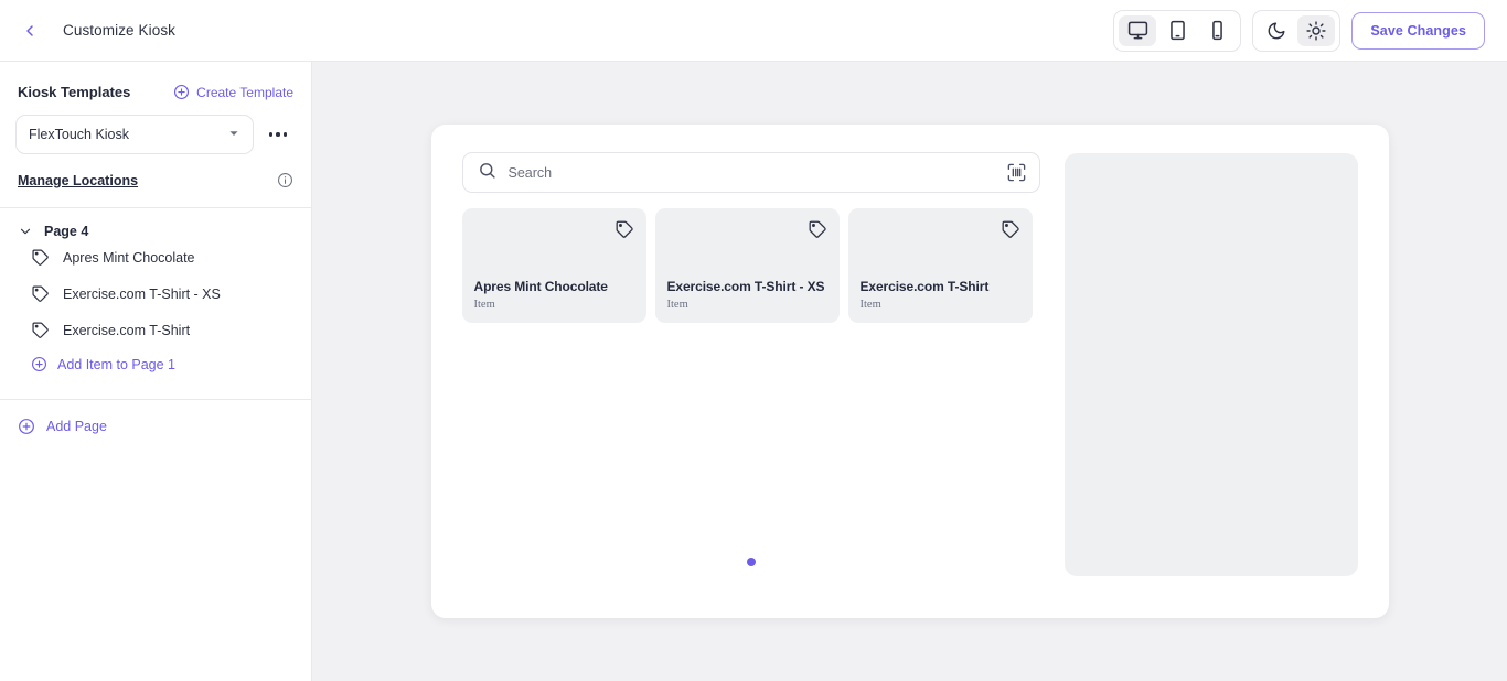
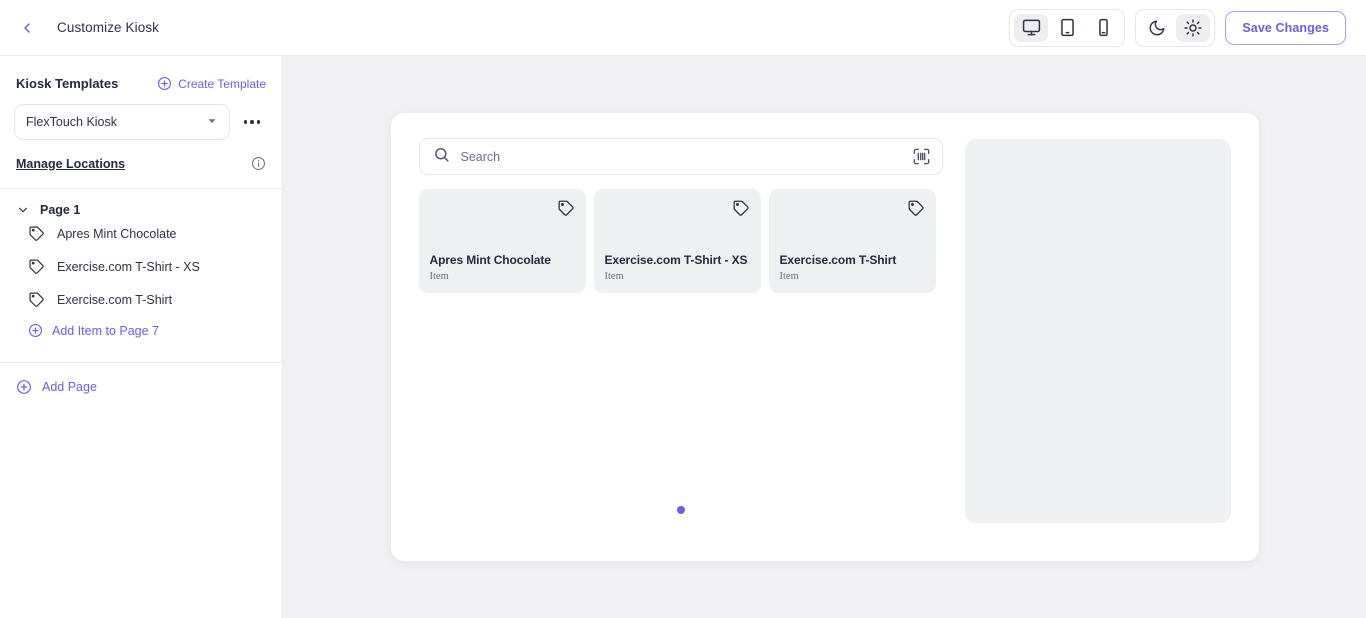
  Customize Kiosk
  Save Changes
  Kiosk Templates
  Create Template
  FlexTouch Kiosk
  Manage Locations
- Page 4
+ Page 1
  Apres Mint Chocolate
  Exercise.com T-Shirt - XS
  Exercise.com T-Shirt
- Add Item to Page 1
+ Add Item to Page 7
  Add Page
  Search
  Apres Mint Chocolate
  Item
  Exercise.com T-Shirt - XS
  Item
  Exercise.com T-Shirt
  Item
